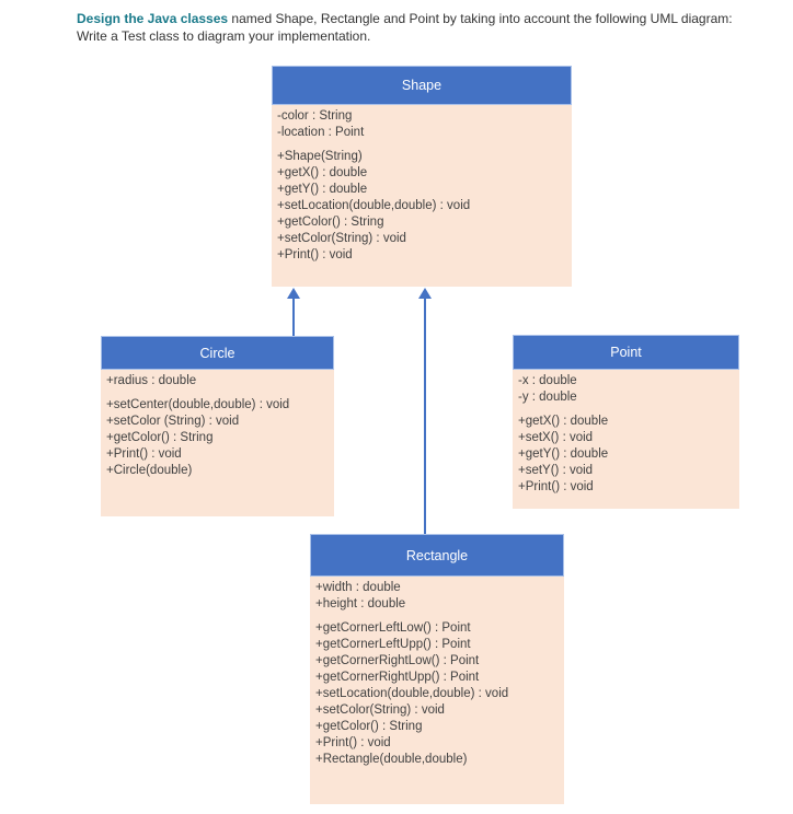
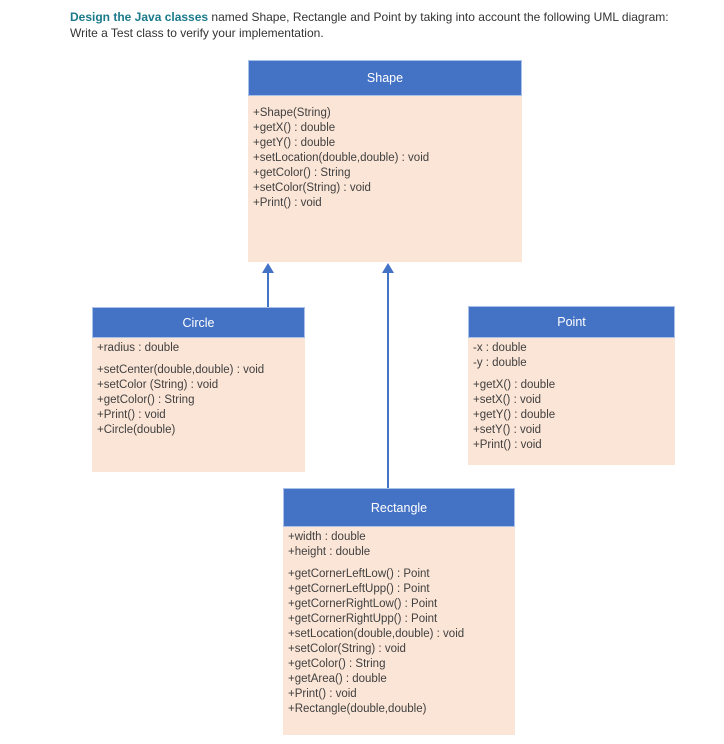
- Design the Java classes named Shape, Rectangle and Point by taking into account the following UML diagram: Write a Test class to diagram your implementation.
+ Design the Java classes named Shape, Rectangle and Point by taking into account the following UML diagram: Write a Test class to verify your implementation.
  Shape
- -color : String
- -location : Point
  +Shape(String)
  +getX() : double
  +getY() : double
  +setLocation(double,double) : void
  +getColor() : String
  +setColor(String) : void
  +Print() : void
  Circle
  +radius : double
  +setCenter(double,double) : void
  +setColor (String) : void
  +getColor() : String
  +Print() : void
  +Circle(double)
  Point
  -x : double
  -y : double
  +getX() : double
  +setX() : void
  +getY() : double
  +setY() : void
  +Print() : void
  Rectangle
  +width : double
  +height : double
  +getCornerLeftLow() : Point
  +getCornerLeftUpp() : Point
  +getCornerRightLow() : Point
  +getCornerRightUpp() : Point
  +setLocation(double,double) : void
  +setColor(String) : void
  +getColor() : String
+ +getArea() : double
  +Print() : void
  +Rectangle(double,double)
